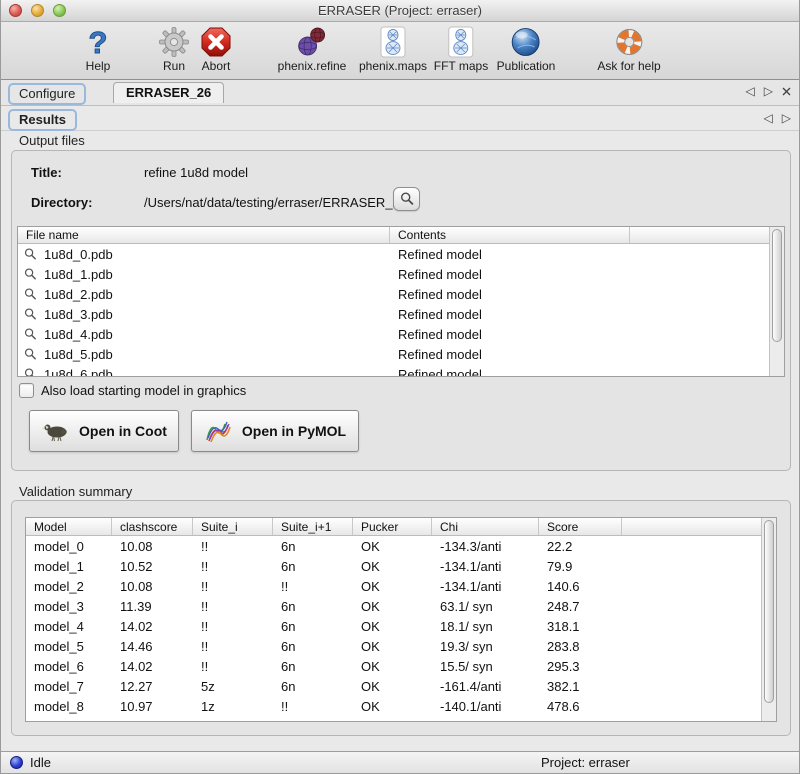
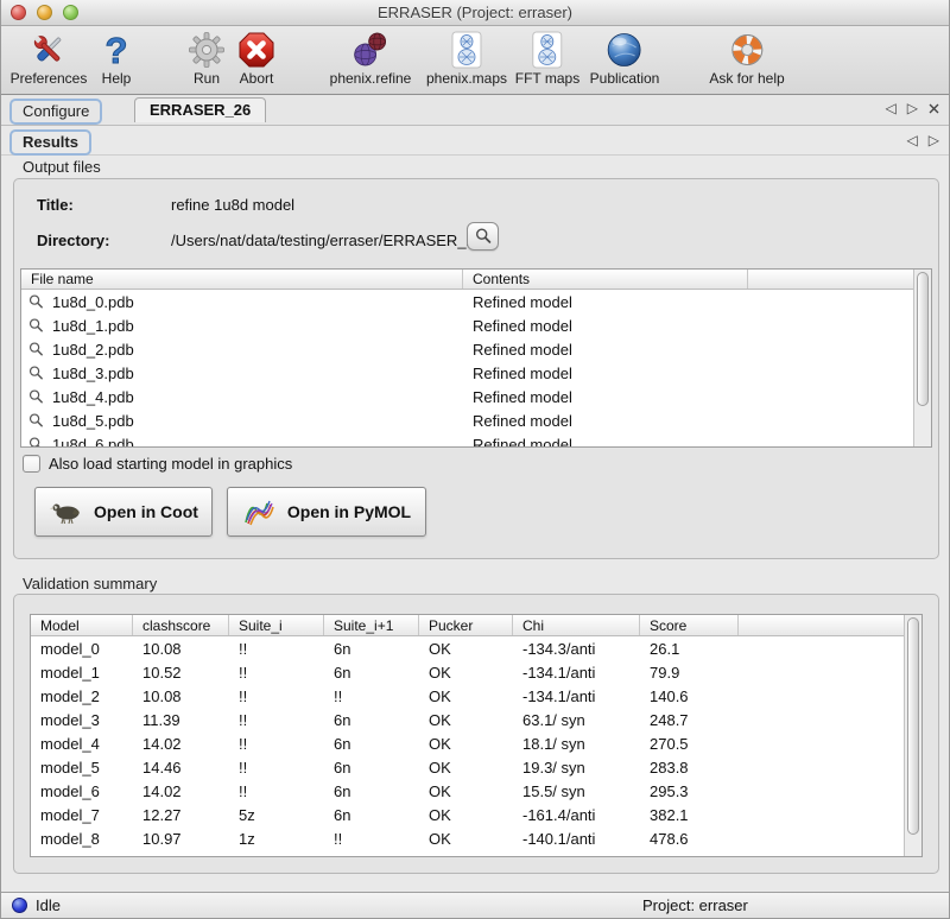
  ERRASER (Project: erraser)
+ Preferences
  ?
  Help
  Run
  Abort
  phenix.refine
  phenix.maps
  FFT maps
  Publication
  Ask for help
  Configure
  ERRASER_26
  ◁
  ▷
  Results
  ◁
  ▷
  Output files
  Title:
  refine 1u8d model
  Directory:
  /Users/nat/data/testing/erraser/ERRASER_
  File name
  Contents
  1u8d_0.pdb
  Refined model
  1u8d_1.pdb
  Refined model
  1u8d_2.pdb
  Refined model
  1u8d_3.pdb
  Refined model
  1u8d_4.pdb
  Refined model
  1u8d_5.pdb
  Refined model
  1u8d_6.pdb
  Refined model
  Also load starting model in graphics
  Open in Coot
  Open in PyMOL
  Validation summary
  Model
  clashscore
  Suite_i
  Suite_i+1
  Pucker
  Chi
  Score
  model_0
  10.08
  !!
  6n
  OK
  -134.3/anti
- 22.2
+ 26.1
  model_1
  10.52
  !!
  6n
  OK
  -134.1/anti
  79.9
  model_2
  10.08
  !!
  !!
  OK
  -134.1/anti
  140.6
  model_3
  11.39
  !!
  6n
  OK
  63.1/ syn
  248.7
  model_4
  14.02
  !!
  6n
  OK
  18.1/ syn
- 318.1
+ 270.5
  model_5
  14.46
  !!
  6n
  OK
  19.3/ syn
  283.8
  model_6
  14.02
  !!
  6n
  OK
  15.5/ syn
  295.3
  model_7
  12.27
  5z
  6n
  OK
  -161.4/anti
  382.1
  model_8
  10.97
  1z
  !!
  OK
  -140.1/anti
  478.6
  Idle
  Project: erraser
